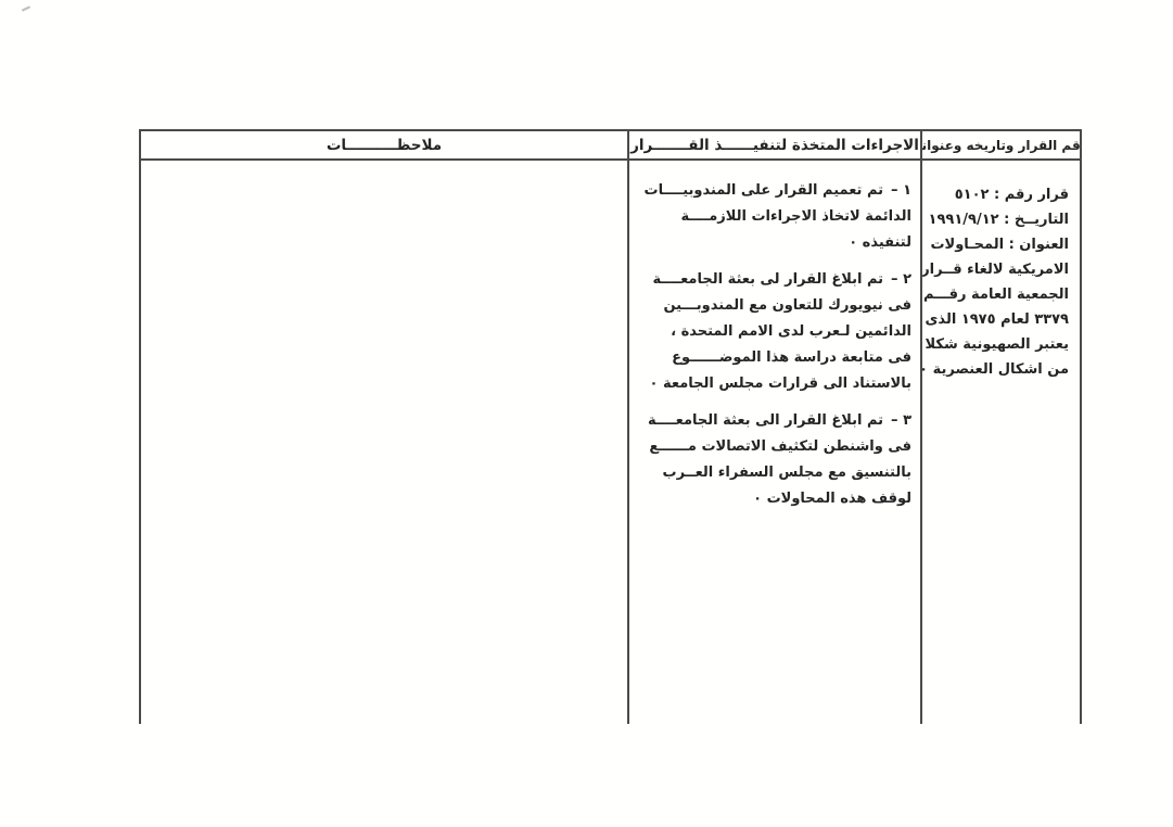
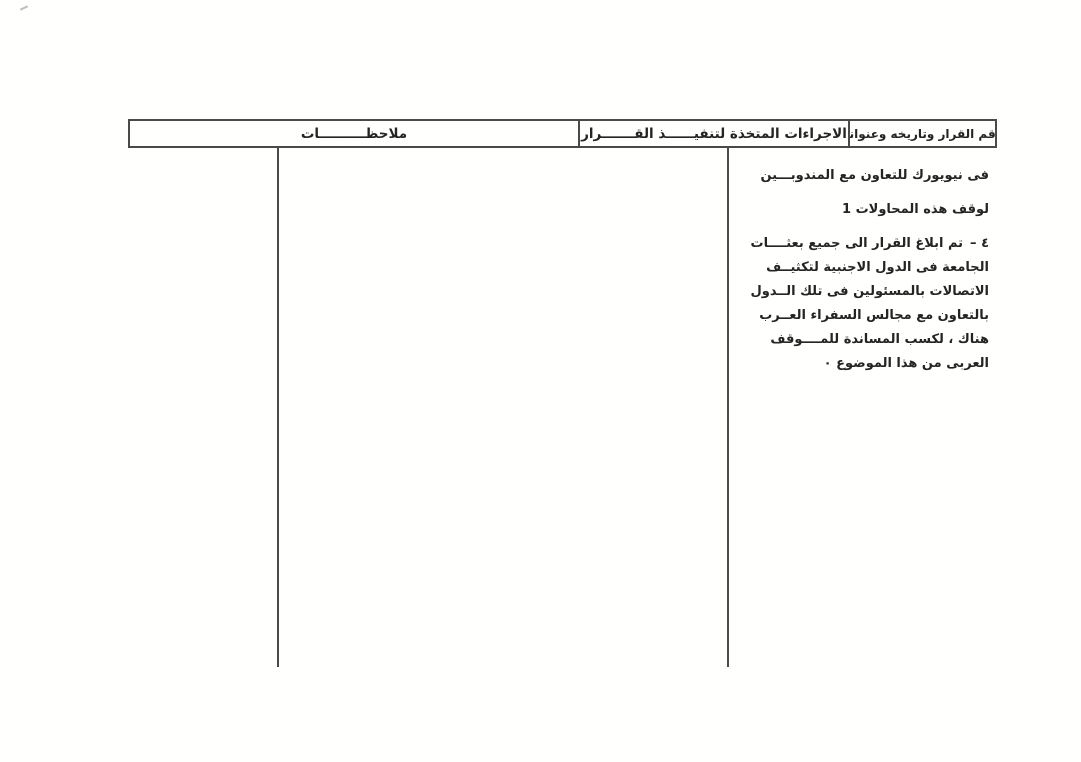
  قم القرار وتاريخه وعنوان
  الاجراءات المتخذة لتنفيــــــذ القـــــــرار
  ملاحظــــــــــات
- قرار رقم : ٥١٠٢
- التاريــخ : ١٩٩١/٩/١٢
- العنوان : المحـاولات
- الامريكية لالغاء قــرار
- الجمعية العامة رقـــم
- ٣٣٧٩ لعام ١٩٧٥ الذى
- يعتبر الصهيونية شكلا
- من اشكال العنصرية ٠
- ١ –تم تعميم القرار على المندوبيــــات
- الدائمة لاتخاذ الاجراءات اللازمــــة
- لتنفيذه ٠
- ٢ –تم ابلاغ القرار لى بعثة الجامعــــة
  فى نيويورك للتعاون مع المندوبـــين
- الدائمين لـعرب لدى الامم المتحدة ،
- فى متابعة دراسة هذا الموضــــــوع
- بالاستناد الى قرارات مجلس الجامعة ٠
- ٣ –تم ابلاغ القرار الى بعثة الجامعــــة
- فى واشنطن لتكثيف الاتصالات مــــــع
- بالتنسيق مع مجلس السفراء العــرب
- لوقف هذه المحاولات ٠
+ لوقف هذه المحاولات 1
+ ٤ –تم ابلاغ القرار الى جميع بعثــــات
+ الجامعة فى الدول الاجنبية لتكثيــف
+ الاتصالات بالمسئولين فى تلك الــدول
+ بالتعاون مع مجالس السفراء العــرب
+ هناك ، لكسب المساندة للمــــوقف
+ العربى من هذا الموضوع ٠
